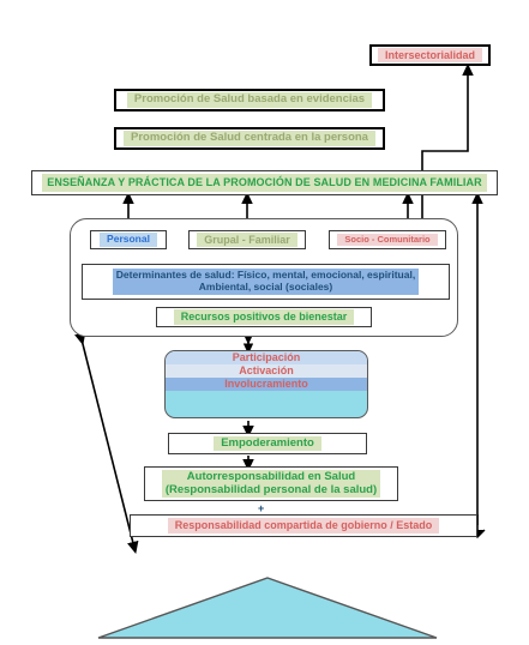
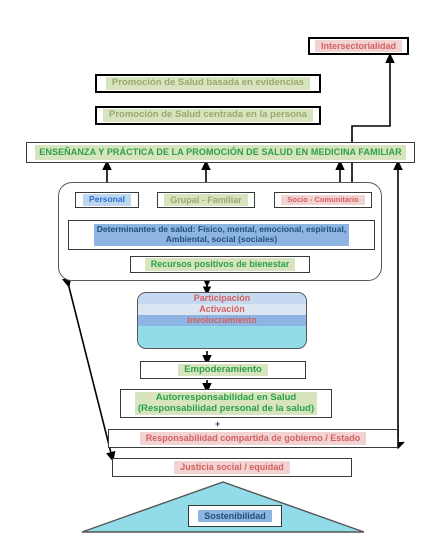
  Intersectorialidad
  Promoción de Salud basada en evidencias
  Promoción de Salud centrada en la persona
  ENSEÑANZA Y PRÁCTICA DE LA PROMOCIÓN DE SALUD EN MEDICINA FAMILIAR
  Personal
  Grupal - Familiar
  Socio - Comunitario
  Determinantes de salud: Físico, mental, emocional, espiritual,
  Ambiental, social (sociales)
  Recursos positivos de bienestar
  Participación
  Activación
  Involucramiento
  Empoderamiento
  Autorresponsabilidad en Salud
  (Responsabilidad personal de la salud)
  +
  Responsabilidad compartida de gobierno / Estado
+ Justicia social / equidad
+ Sostenibilidad
